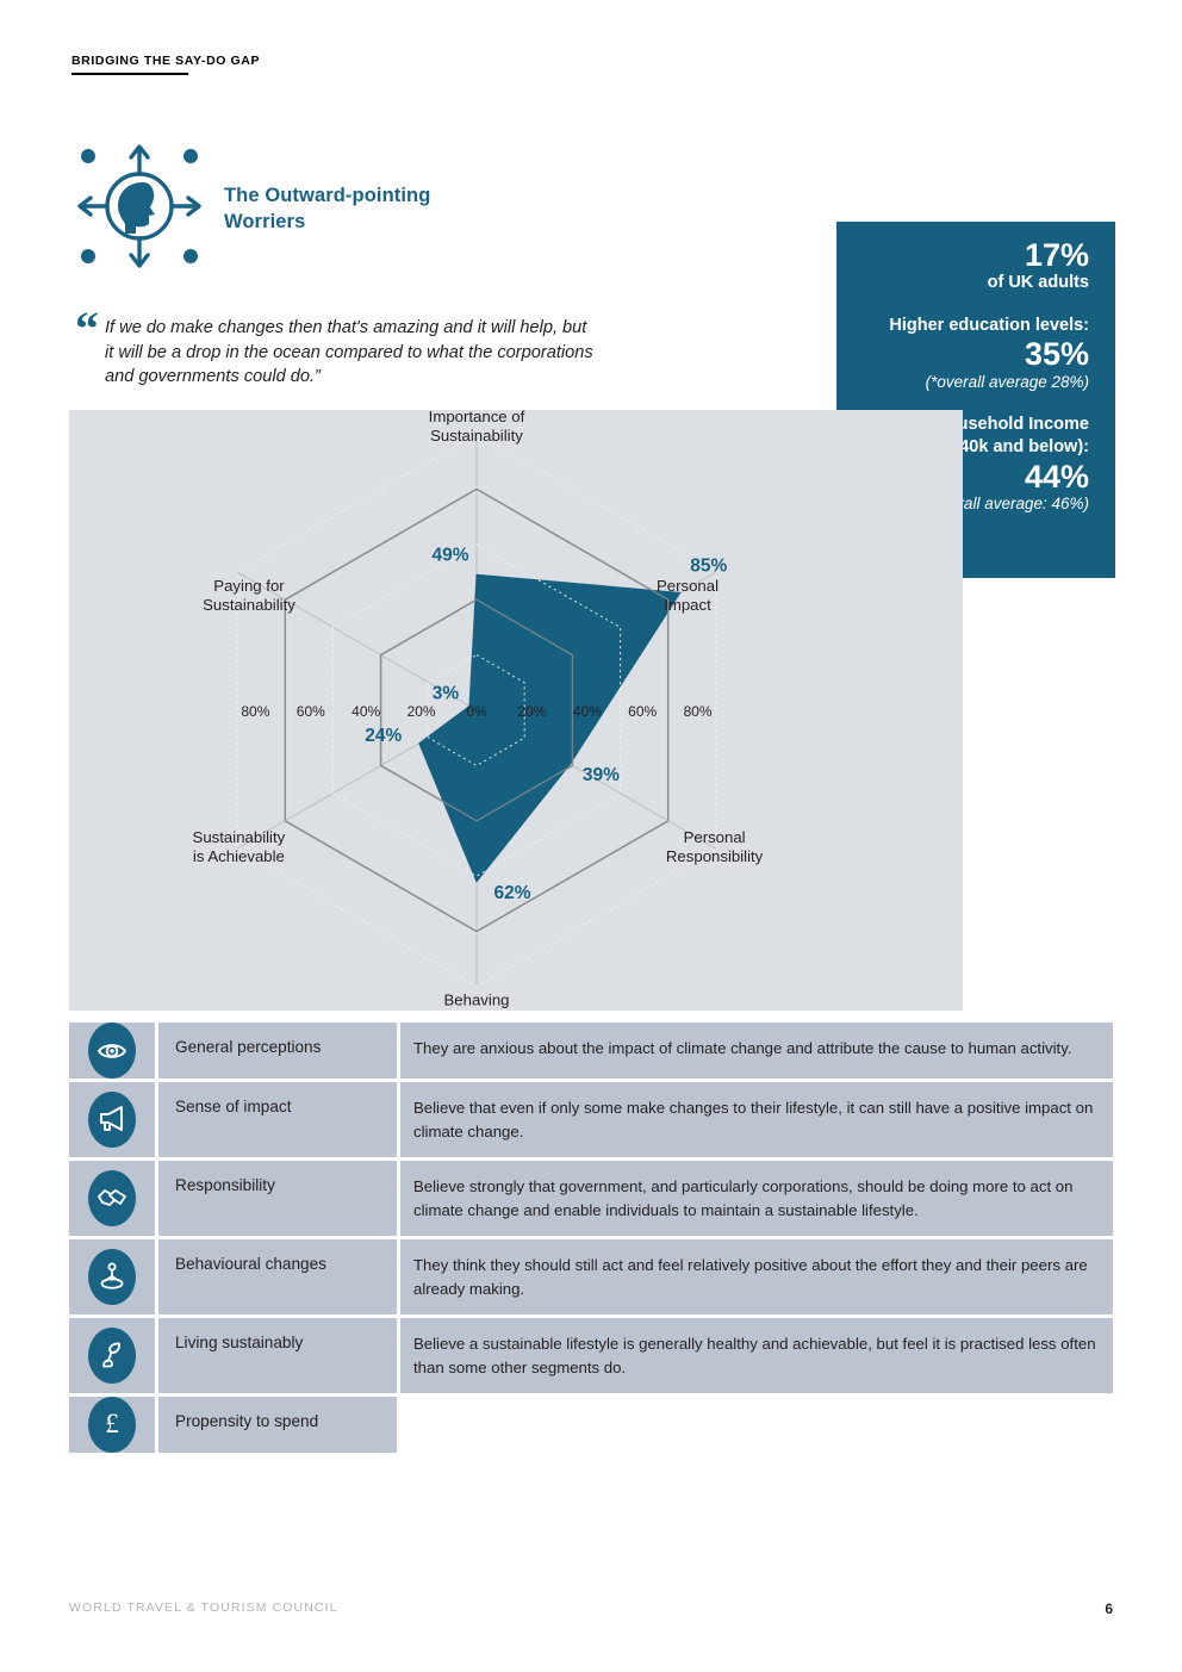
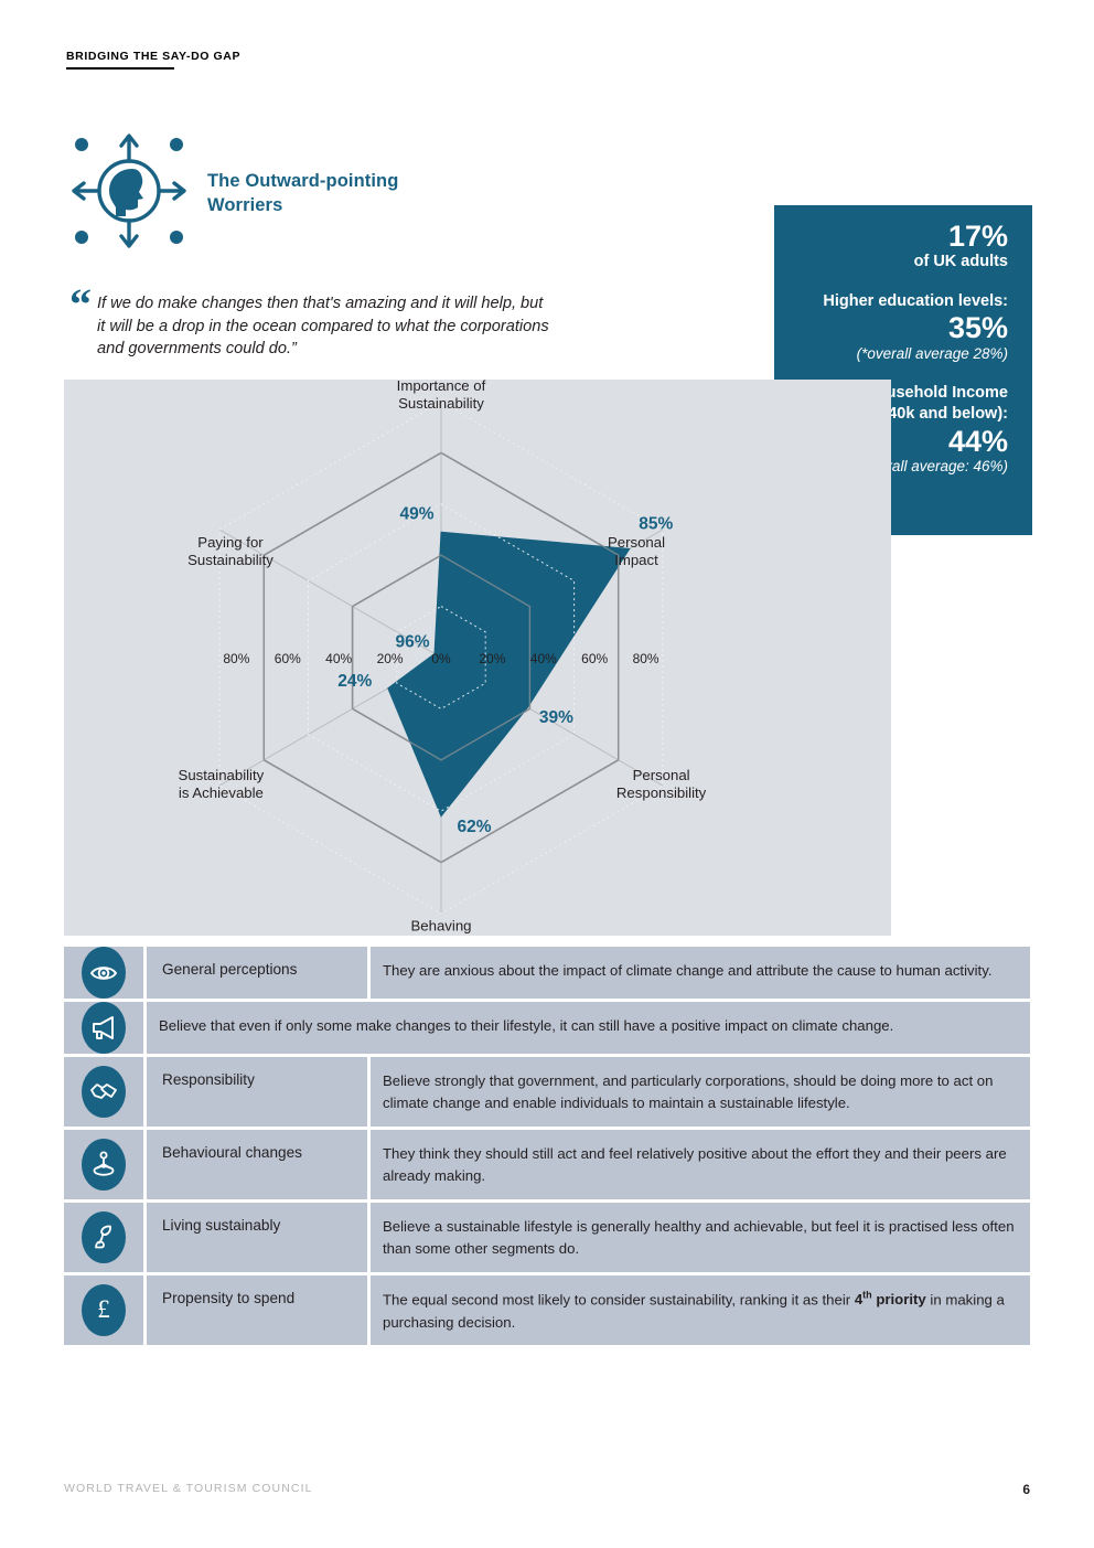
  BRIDGING THE SAY-DO GAP
  The Outward-pointing Worriers
  “
  If we do make changes then that's amazing and it will help, but it will be a drop in the ocean compared to what the corporations and governments could do.”
  17%
  of UK adults
  Higher education levels:
  35%
  (*overall average 28%)
  usehold Income
  40k and below):
  44%
  all average: 46%)
  80%
  60%
  40%
  20%
  0%
  20%
  40%
  60%
  80%
  Importance of
  Sustainability
  Personal
  Impact
  Personal
  Responsibility
  Behaving
  Sustainability
  is Achievable
  Paying for
  Sustainability
  49%
  85%
  39%
  62%
  24%
- 3%
+ 96%
  General perceptions
  They are anxious about the impact of climate change and attribute the cause to human activity.
- Sense of impact
  Believe that even if only some make changes to their lifestyle, it can still have a positive impact on climate change.
  Responsibility
  Believe strongly that government, and particularly corporations, should be doing more to act on climate change and enable individuals to maintain a sustainable lifestyle.
  Behavioural changes
  They think they should still act and feel relatively positive about the effort they and their peers are already making.
  Living sustainably
  Believe a sustainable lifestyle is generally healthy and achievable, but feel it is practised less often than some other segments do.
  £
  Propensity to spend
+ The equal second most likely to consider sustainability, ranking it as their 4th priority in making a purchasing decision.
  WORLD TRAVEL & TOURISM COUNCIL
  6
